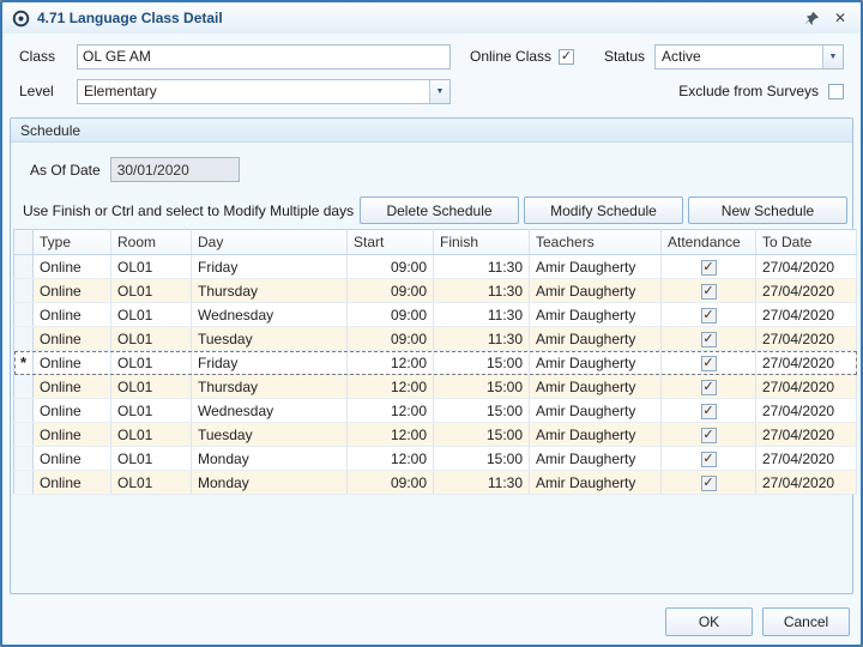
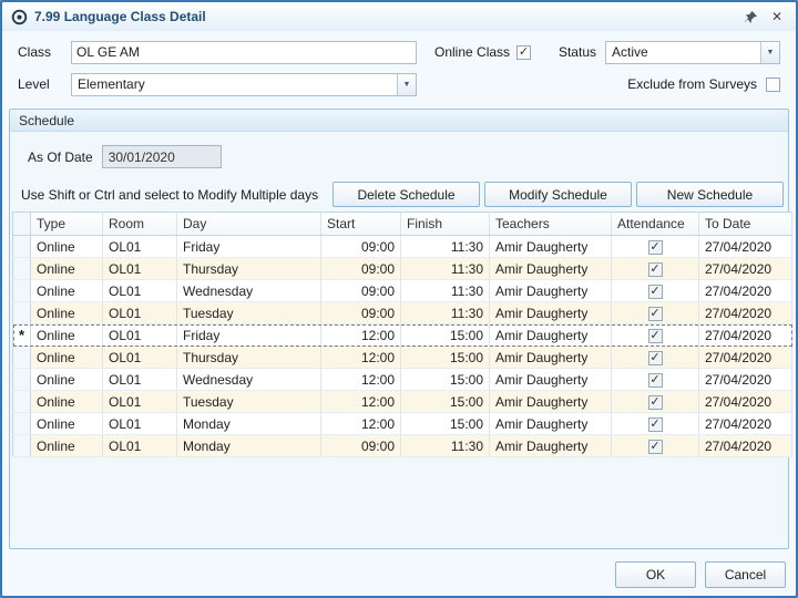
- 4.71 Language Class Detail
+ 7.99 Language Class Detail
  ✕
  Class
  OL GE AM
  Online Class
  ✓
  Status
  Active
  Level
  Elementary
  Exclude from Surveys
  Schedule
  As Of Date
  30/01/2020
- Use Finish or Ctrl and select to Modify Multiple days
+ Use Shift or Ctrl and select to Modify Multiple days
  Delete Schedule
  Modify Schedule
  New Schedule
  	Type	Room	Day	Start	Finish	Teachers	Attendance	To Date
  	Online	OL01	Friday	09:00	11:30	Amir Daugherty	✓	27/04/2020
  	Online	OL01	Thursday	09:00	11:30	Amir Daugherty	✓	27/04/2020
  	Online	OL01	Wednesday	09:00	11:30	Amir Daugherty	✓	27/04/2020
  	Online	OL01	Tuesday	09:00	11:30	Amir Daugherty	✓	27/04/2020
  *	Online	OL01	Friday	12:00	15:00	Amir Daugherty	✓	27/04/2020
  	Online	OL01	Thursday	12:00	15:00	Amir Daugherty	✓	27/04/2020
  	Online	OL01	Wednesday	12:00	15:00	Amir Daugherty	✓	27/04/2020
  	Online	OL01	Tuesday	12:00	15:00	Amir Daugherty	✓	27/04/2020
  	Online	OL01	Monday	12:00	15:00	Amir Daugherty	✓	27/04/2020
  	Online	OL01	Monday	09:00	11:30	Amir Daugherty	✓	27/04/2020
  OK
  Cancel
